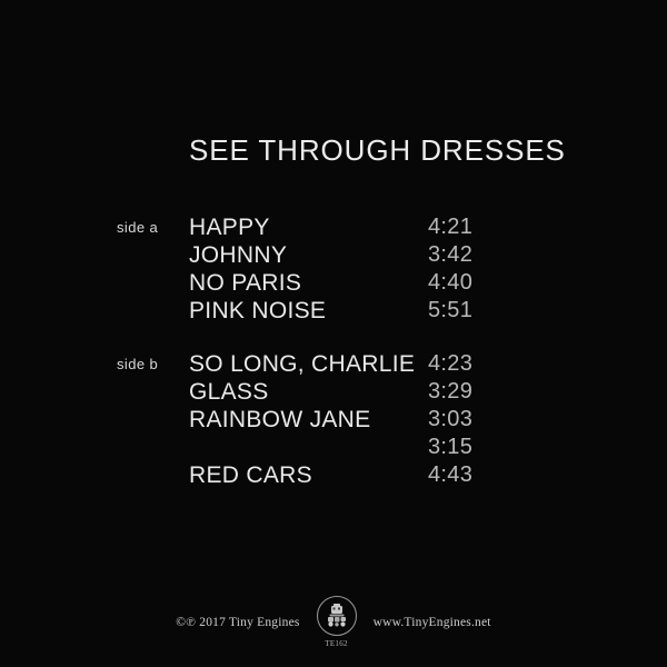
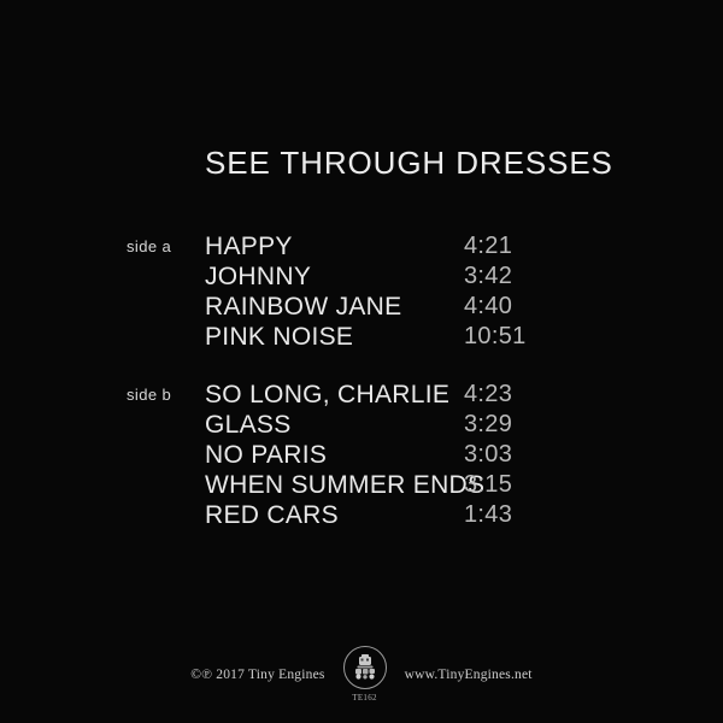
  SEE THROUGH DRESSES
  side a
  HAPPY
  4:21
  JOHNNY
  3:42
- NO PARIS
+ RAINBOW JANE
  4:40
  PINK NOISE
- 5:51
+ 10:51
  side b
  SO LONG, CHARLIE
  4:23
  GLASS
  3:29
- RAINBOW JANE
+ NO PARIS
  3:03
+ WHEN SUMMER ENDS
  3:15
  RED CARS
- 4:43
+ 1:43
  ©℗ 2017 Tiny Engines
  TE162
  www.TinyEngines.net
